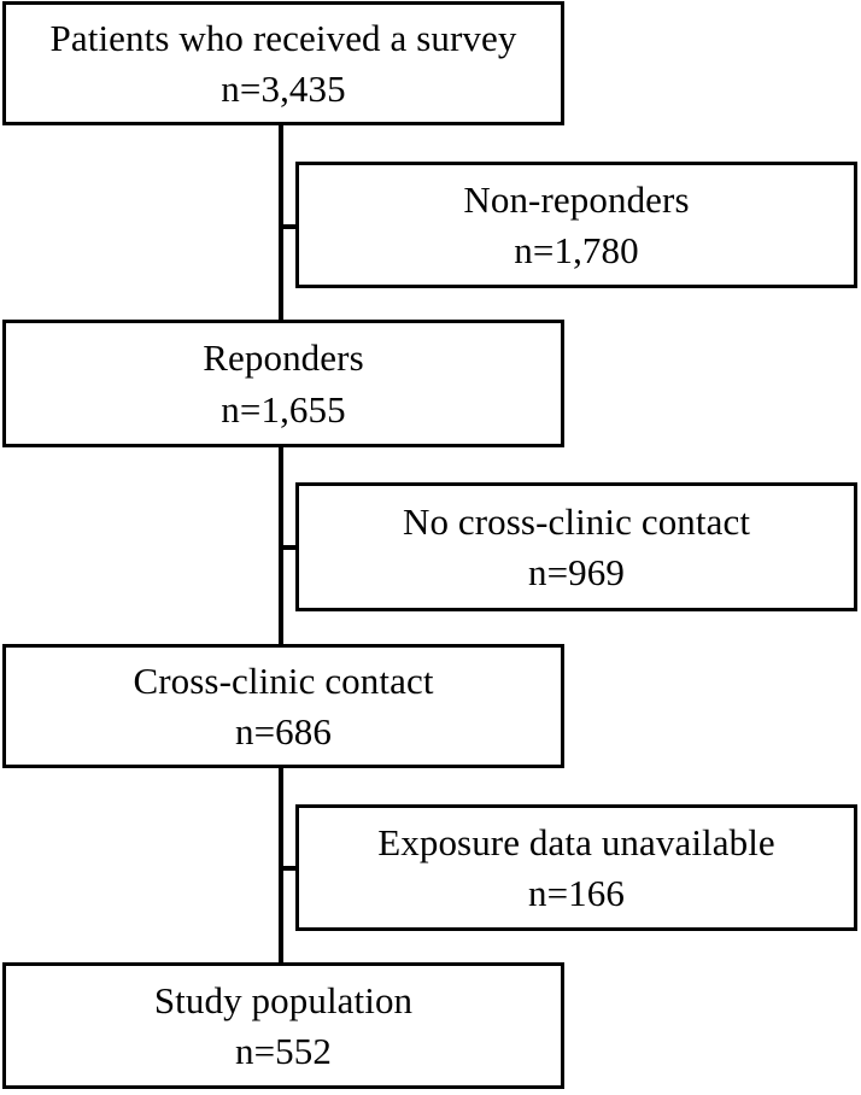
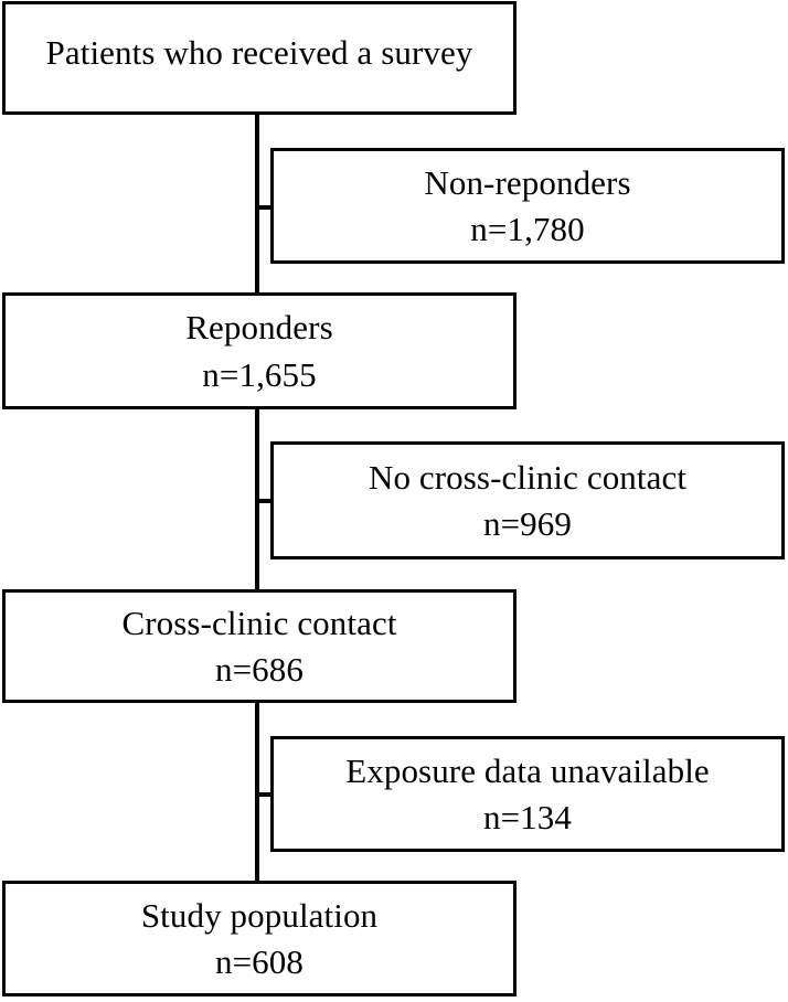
  Patients who received a survey
- n=3,435
  Non-reponders
  n=1,780
  Reponders
  n=1,655
  No cross-clinic contact
  n=969
  Cross-clinic contact
  n=686
  Exposure data unavailable
- n=166
+ n=134
  Study population
- n=552
+ n=608
